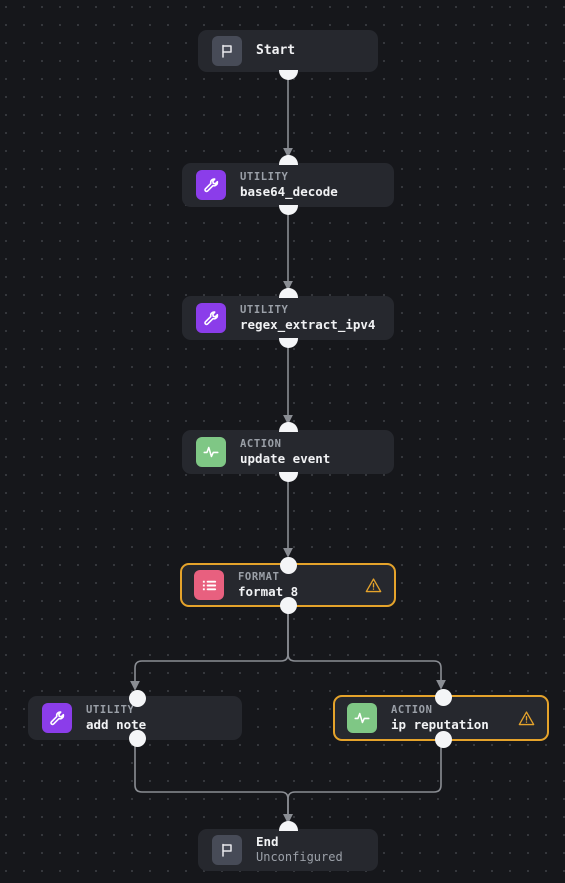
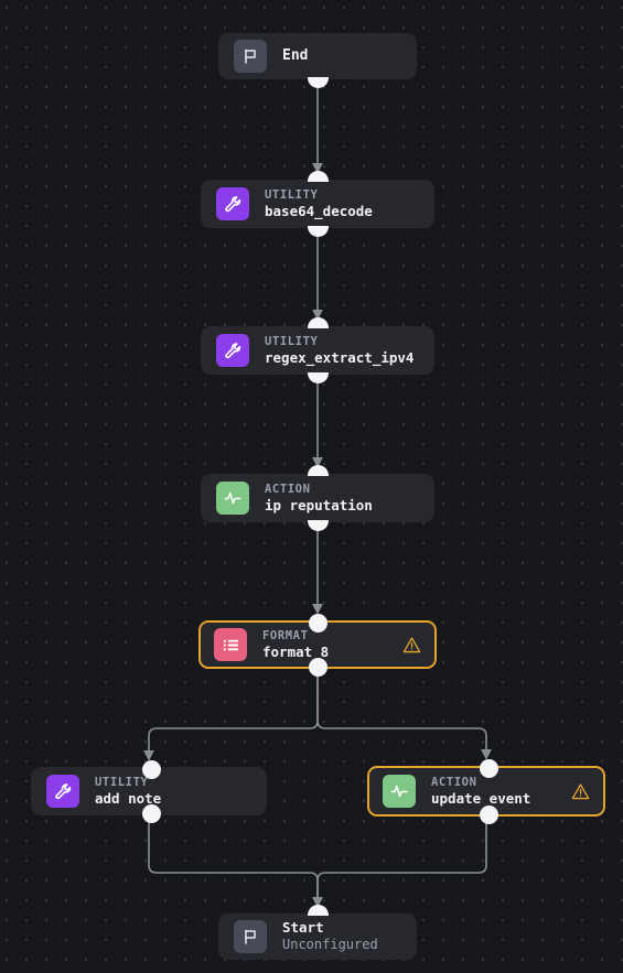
- Start
+ End
  UTILITY
  base64_decode
  UTILITY
  regex_extract_ipv4
  ACTION
- update event
+ ip reputation
  FORMAT
  format 8
  UTILITY
  add note
  ACTION
- ip reputation
+ update event
- End
+ Start
  Unconfigured
